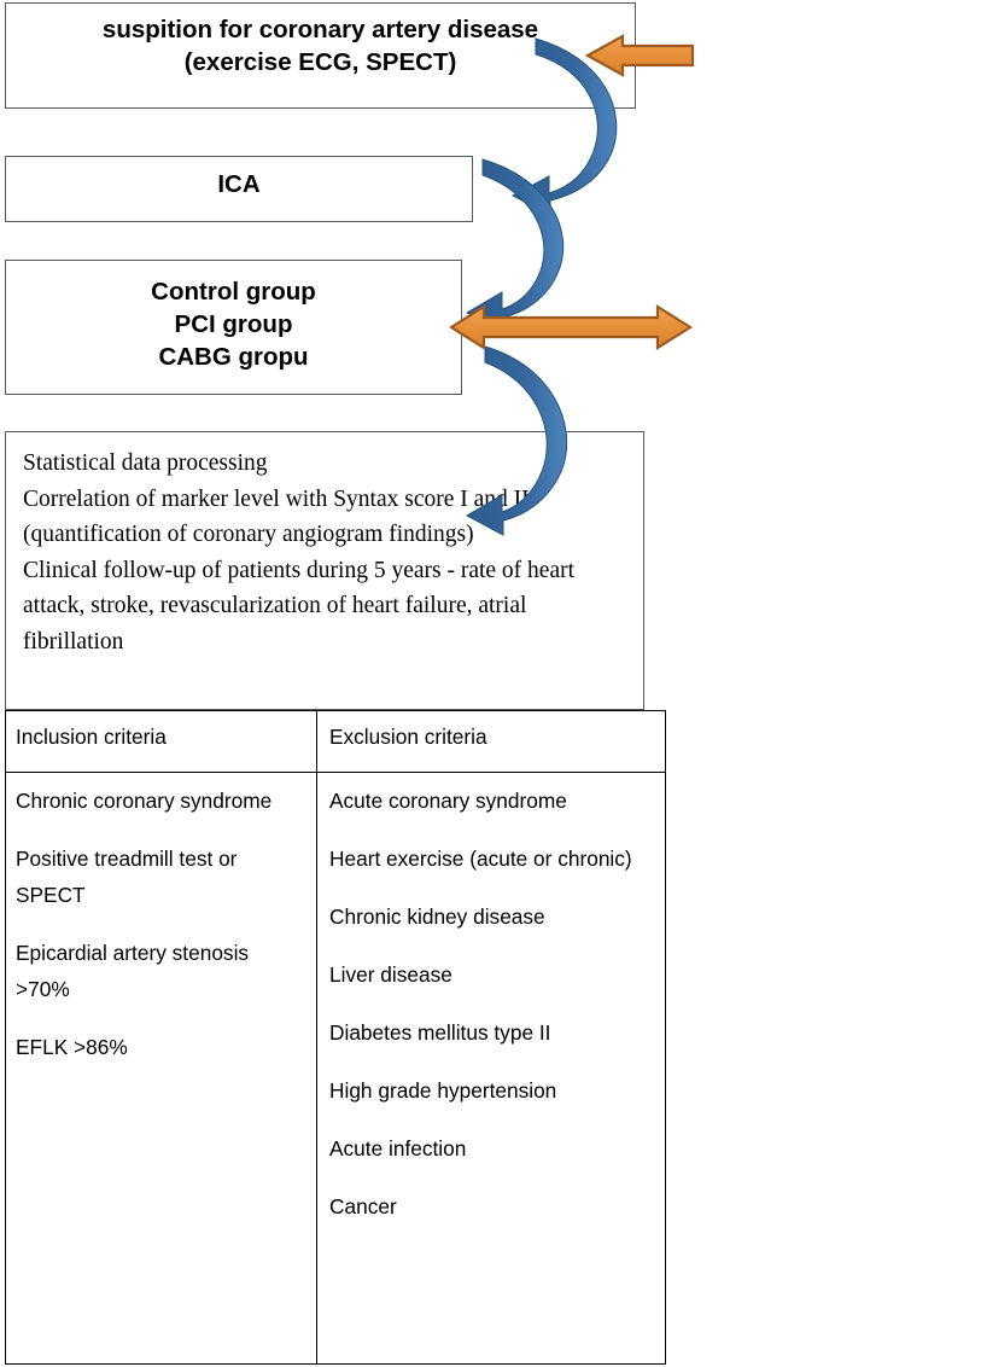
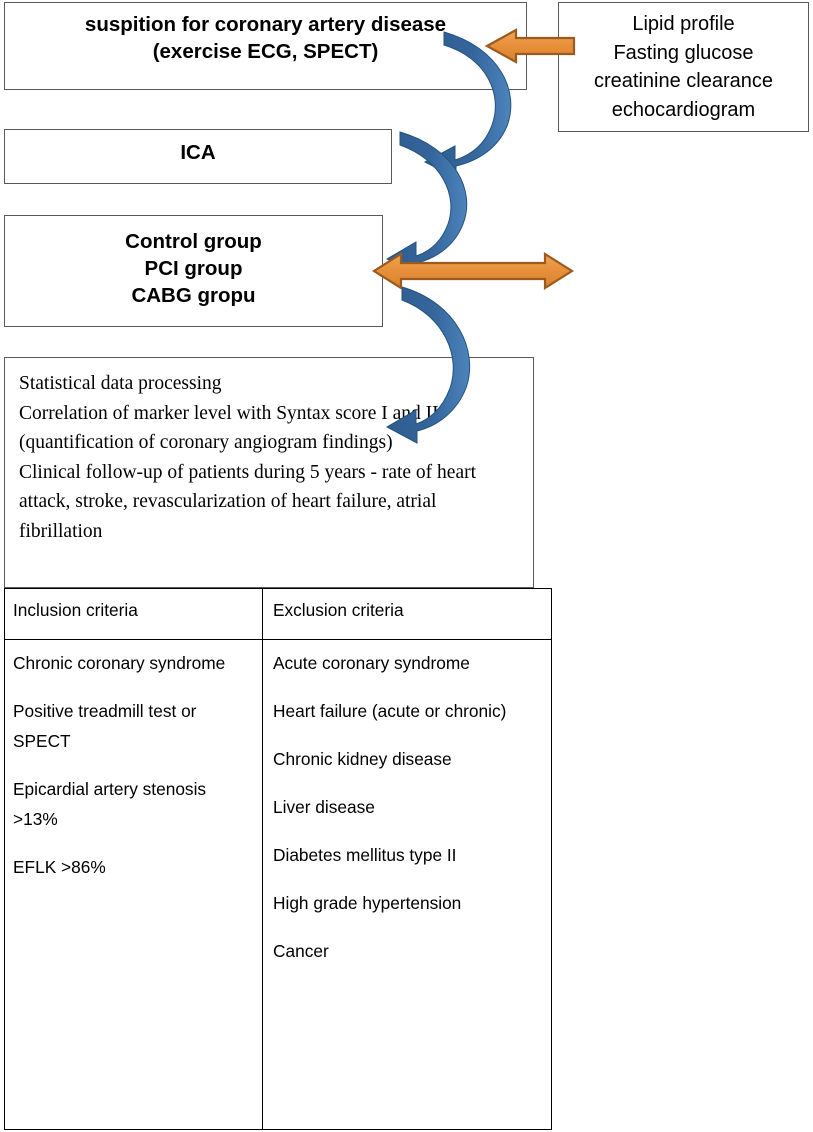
  suspition for coronary artery disease
  (exercise ECG, SPECT)
+ Lipid profile
+ Fasting glucose
+ creatinine clearance
+ echocardiogram
  ICA
  Control group
  PCI group
  CABG gropu
  Statistical data processing
  Correlation of marker level with Syntax score I an I (quantification of coronary angiogram findings)
  Clinical follow-up of patients during 5 years - rate of heart attack, stroke, revascularization of heart failure, atrial fibrillation
  Inclusion criteria
  Exclusion criteria
  Chronic coronary syndrome
  Positive treadmill test or SPECT
- Epicardial artery stenosis >70%
+ Epicardial artery stenosis >13%
  EFLK >86%
  Acute coronary syndrome
- Heart exercise (acute or chronic)
+ Heart failure (acute or chronic)
  Chronic kidney disease
  Liver disease
  Diabetes mellitus type II
  High grade hypertension
- Acute infection
  Cancer
